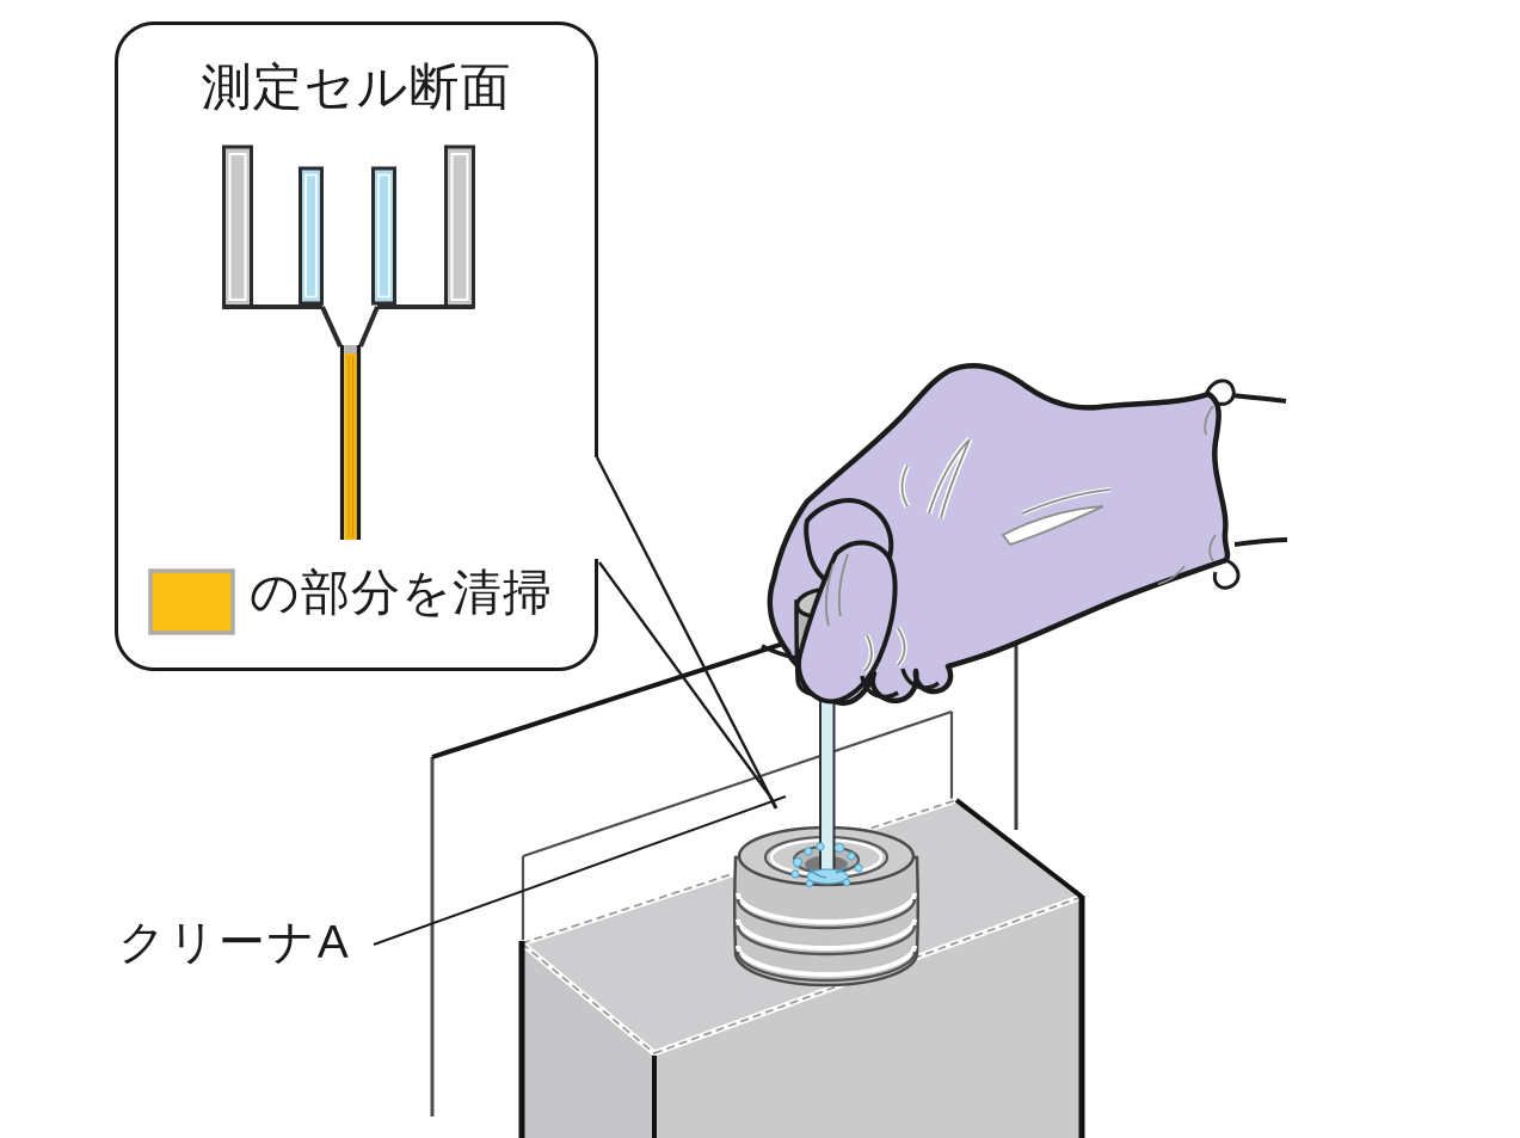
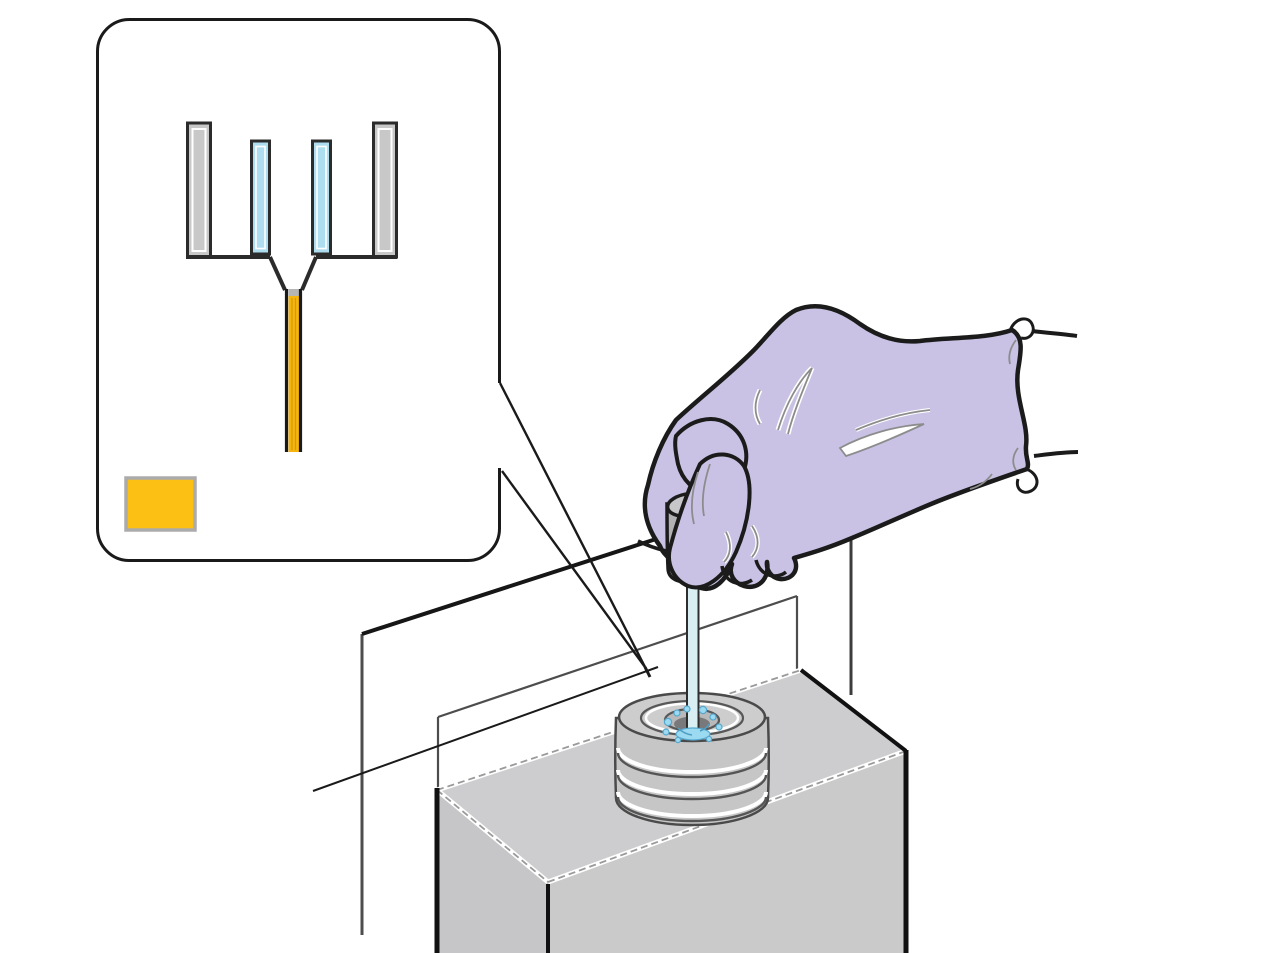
- 測定セル断面
- の部分を清掃
- クリーナA
